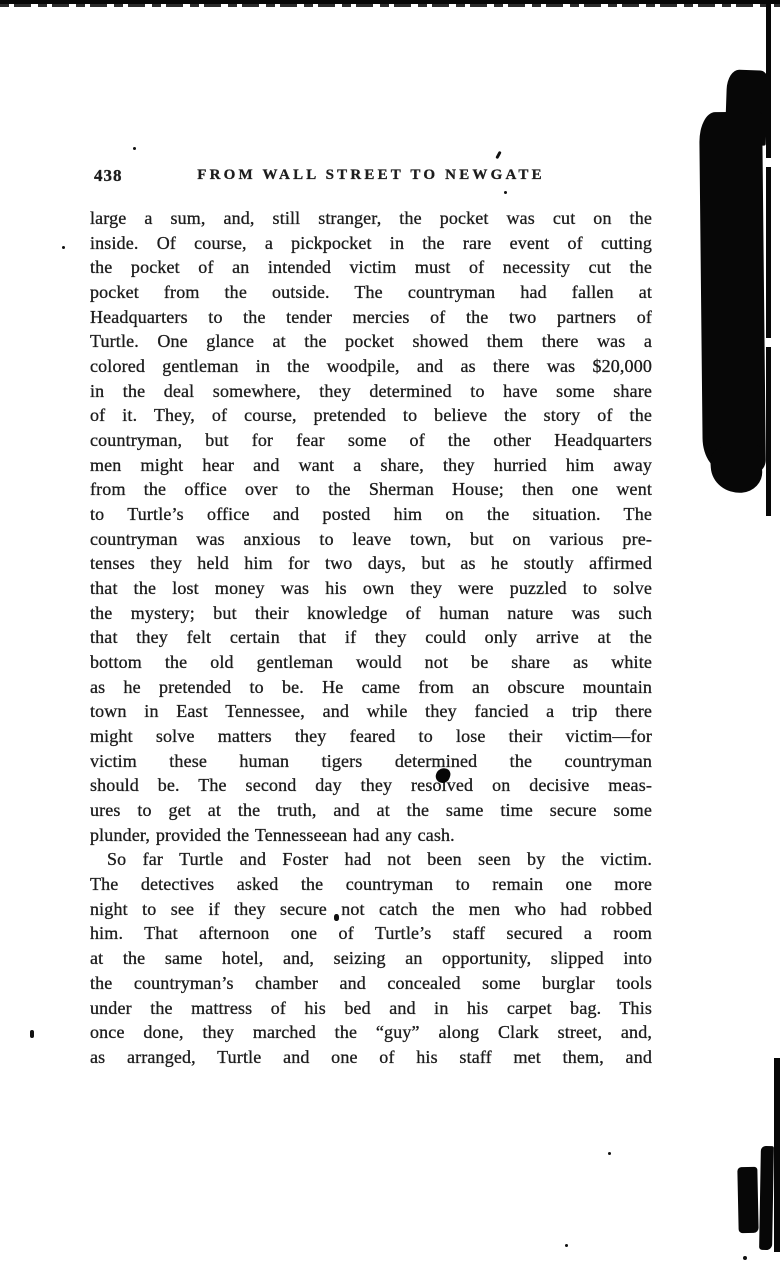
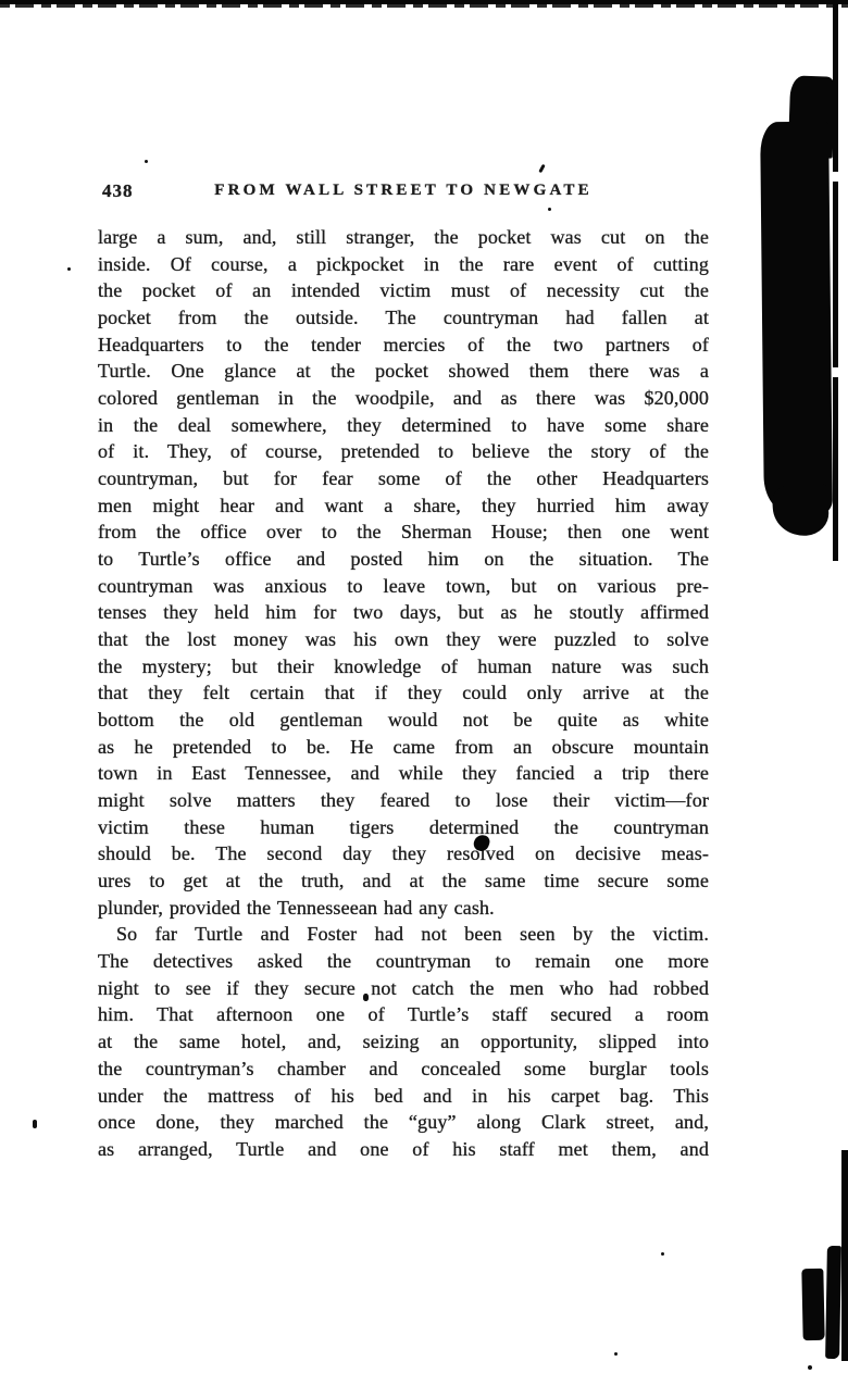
  438
  FROM WALL STREET TO NEWGATE
  large a sum, and, still stranger, the pocket was cut on the
  inside. Of course, a pickpocket in the rare event of cutting
  the pocket of an intended victim must of necessity cut the
  pocket from the outside. The countryman had fallen at
  Headquarters to the tender mercies of the two partners of
  Turtle. One glance at the pocket showed them there was a
  colored gentleman in the woodpile, and as there was $20,000
  in the deal somewhere, they determined to have some share
  of it. They, of course, pretended to believe the story of the
  countryman, but for fear some of the other Headquarters
  men might hear and want a share, they hurried him away
  from the office over to the Sherman House; then one went
  to Turtle’s office and posted him on the situation. The
  countryman was anxious to leave town, but on various pre-
  tenses they held him for two days, but as he stoutly affirmed
  that the lost money was his own they were puzzled to solve
  the mystery; but their knowledge of human nature was such
  that they felt certain that if they could only arrive at the
- bottom the old gentleman would not be share as white
+ bottom the old gentleman would not be quite as white
  as he pretended to be. He came from an obscure mountain
  town in East Tennessee, and while they fancied a trip there
  might solve matters they feared to lose their victim—for
  victim these human tigers determined the countryman
  should be. The second day they resolved on decisive meas-
  ures to get at the truth, and at the same time secure some
  plunder, provided the Tennesseean had any cash.
  So far Turtle and Foster had not been seen by the victim.
  The detectives asked the countryman to remain one more
  night to see if they secure not catch the men who had robbed
  him. That afternoon one of Turtle’s staff secured a room
  at the same hotel, and, seizing an opportunity, slipped into
  the countryman’s chamber and concealed some burglar tools
  under the mattress of his bed and in his carpet bag. This
  once done, they marched the “guy” along Clark street, and,
  as arranged, Turtle and one of his staff met them, and
